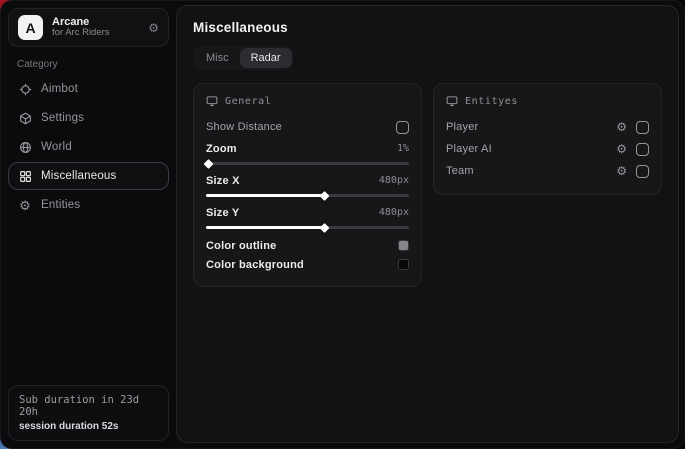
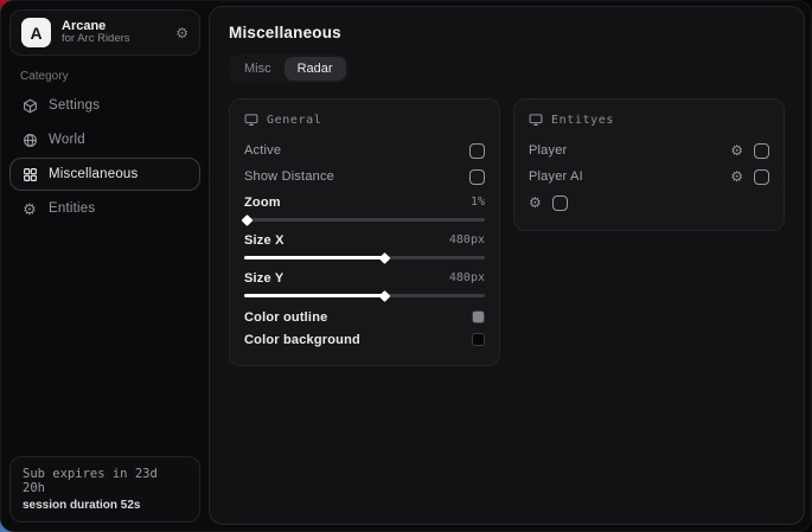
  A
  Arcane
  for Arc Riders
  ⚙
  Category
- Aimbot
  Settings
  World
  Miscellaneous
  ⚙
  Entities
- Sub duration in 23d 20h
+ Sub expires in 23d 20h
  session duration 52s
  Miscellaneous
  Misc
  Radar
  General
+ Active
  Show Distance
  Zoom
  1%
  Size X
  480px
  Size Y
  480px
  Color outline
  Color background
  Entityes
  Player
  ⚙
  Player AI
  ⚙
- Team
  ⚙
